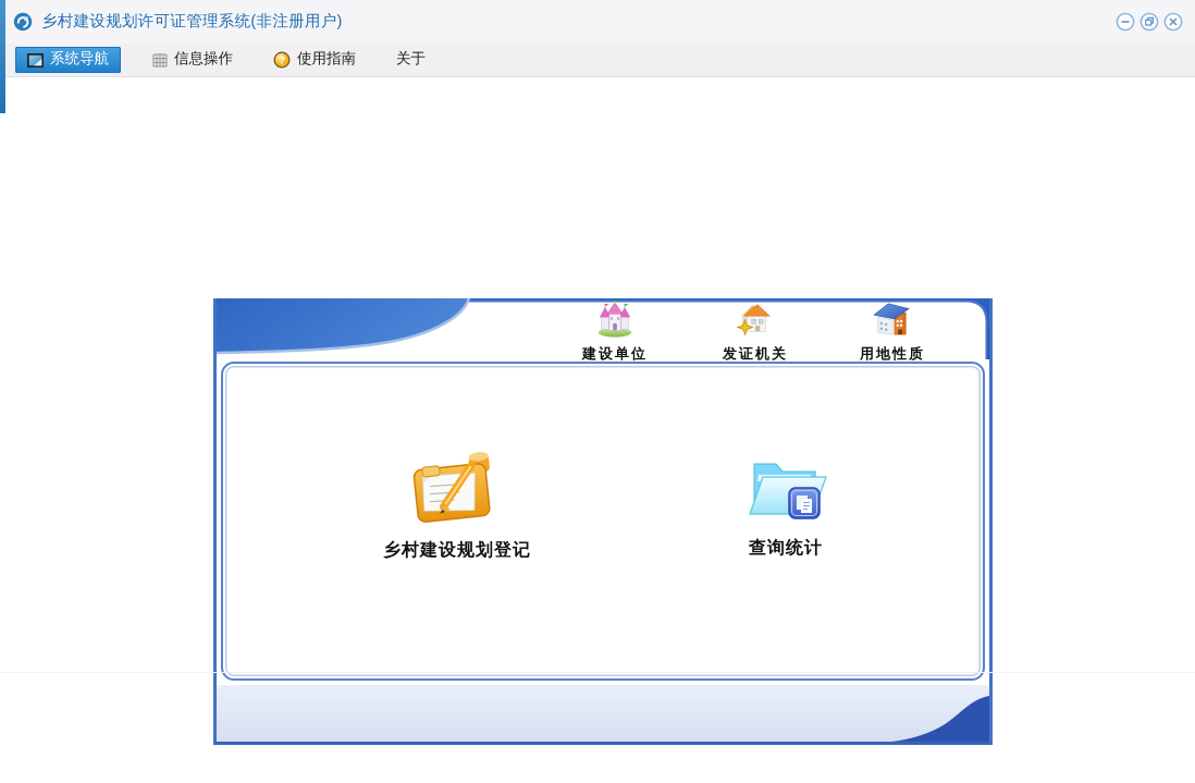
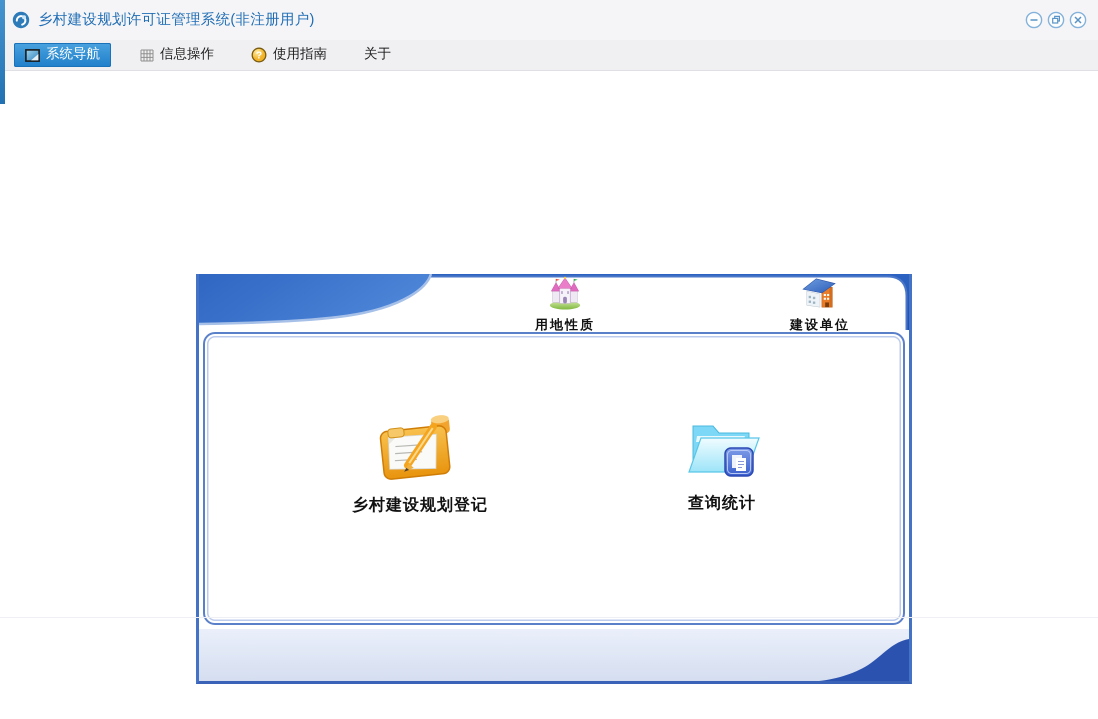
  乡村建设规划许可证管理系统(非注册用户)
  系统导航
  信息操作
  ?
  使用指南
  关于
- 建设单位
+ 用地性质
- 发证机关
- 用地性质
+ 建设单位
  乡村建设规划登记
  查询统计
